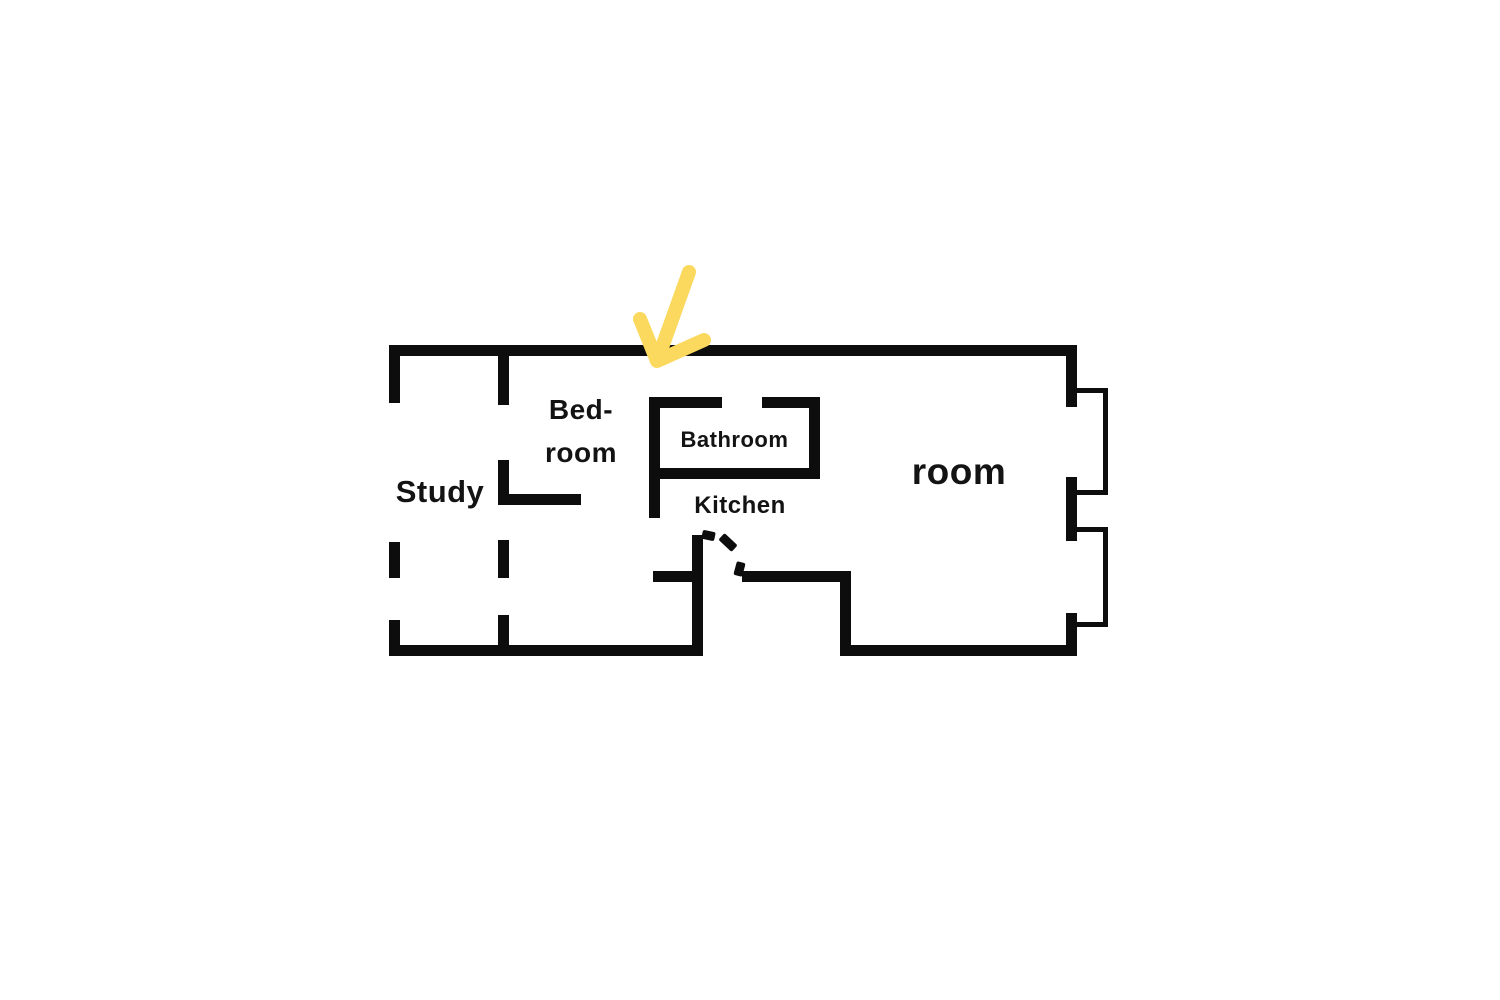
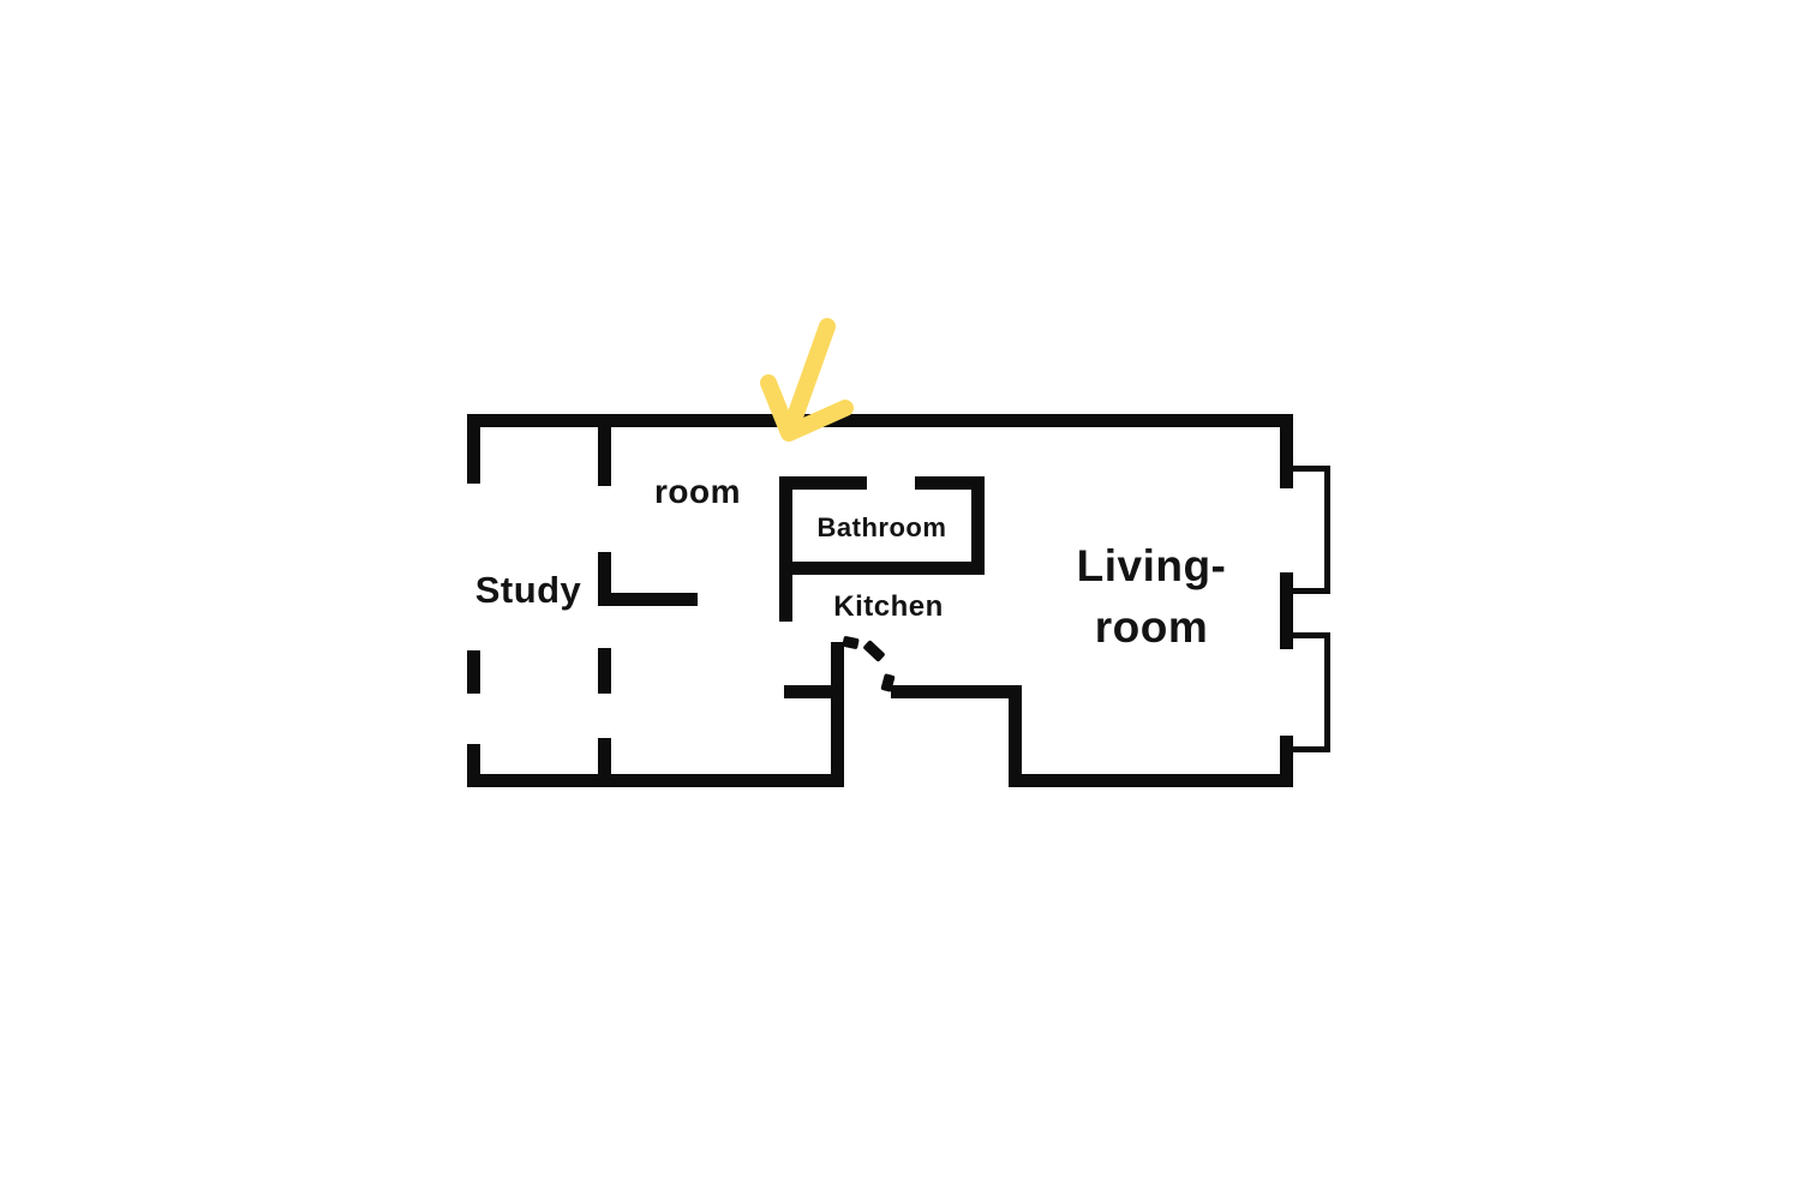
  Study
- Bed-
  room
  Bathroom
  Kitchen
+ Living-
  room
